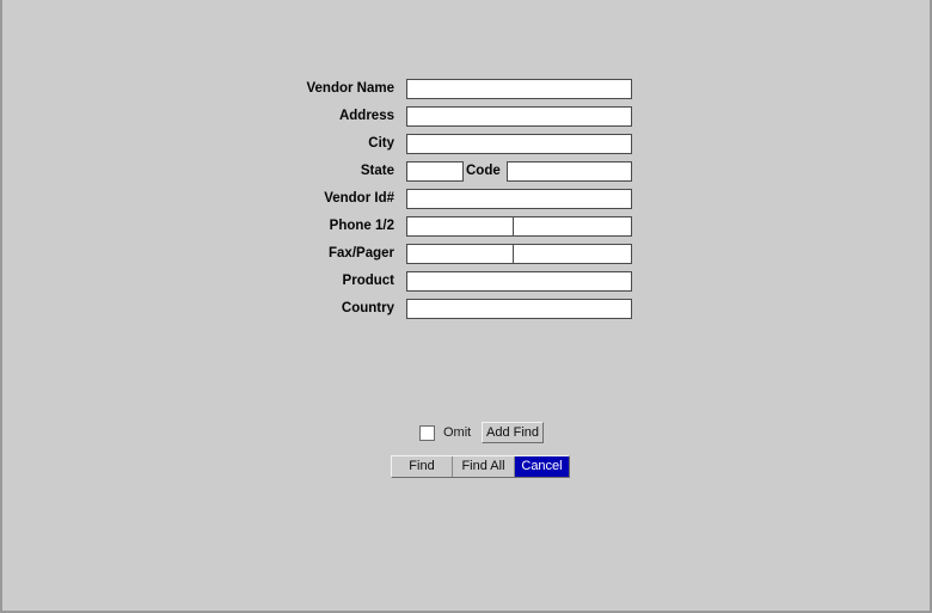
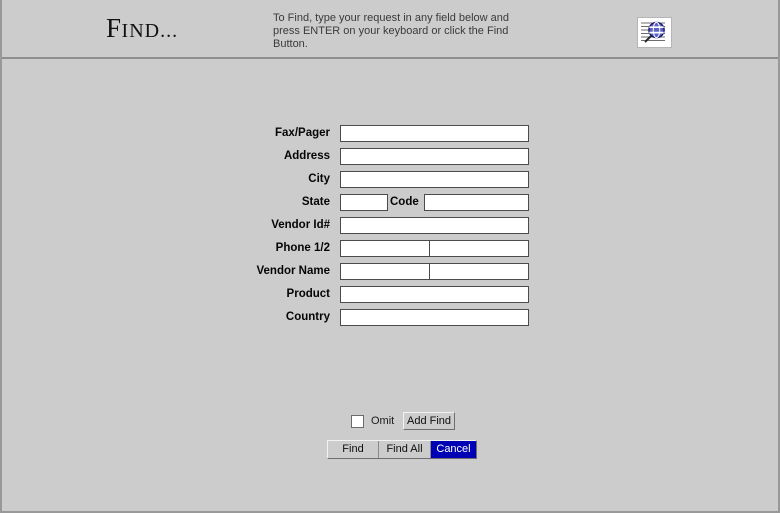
+ FIND...
+ To Find, type your request in any field below and press ENTER on your keyboard or click the Find Button.
- Vendor Name
+ Fax/Pager
  Address
  City
  State
  Code
  Vendor Id#
  Phone 1/2
- Fax/Pager
+ Vendor Name
  Product
  Country
  Omit
  Add Find
  Find
  Find All
  Cancel
